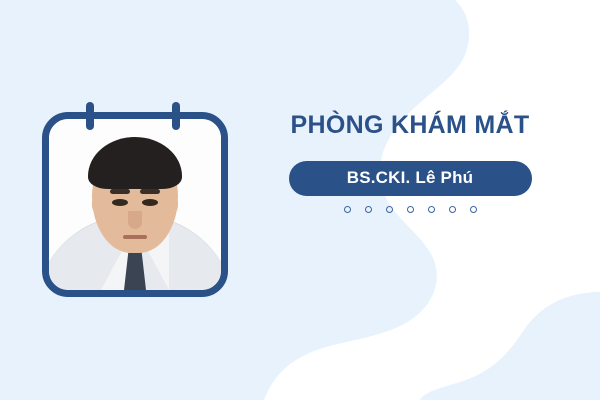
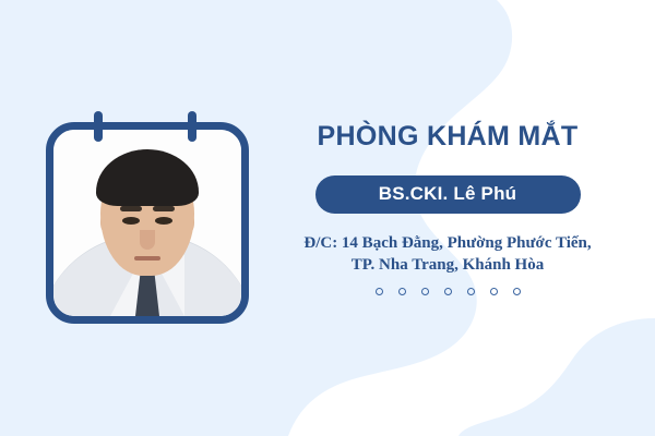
  PHÒNG KHÁM MẮT
  BS.CKI. Lê Phú
+ Đ/C: 14 Bạch Đằng, Phường Phước Tiến,
+ TP. Nha Trang, Khánh Hòa
